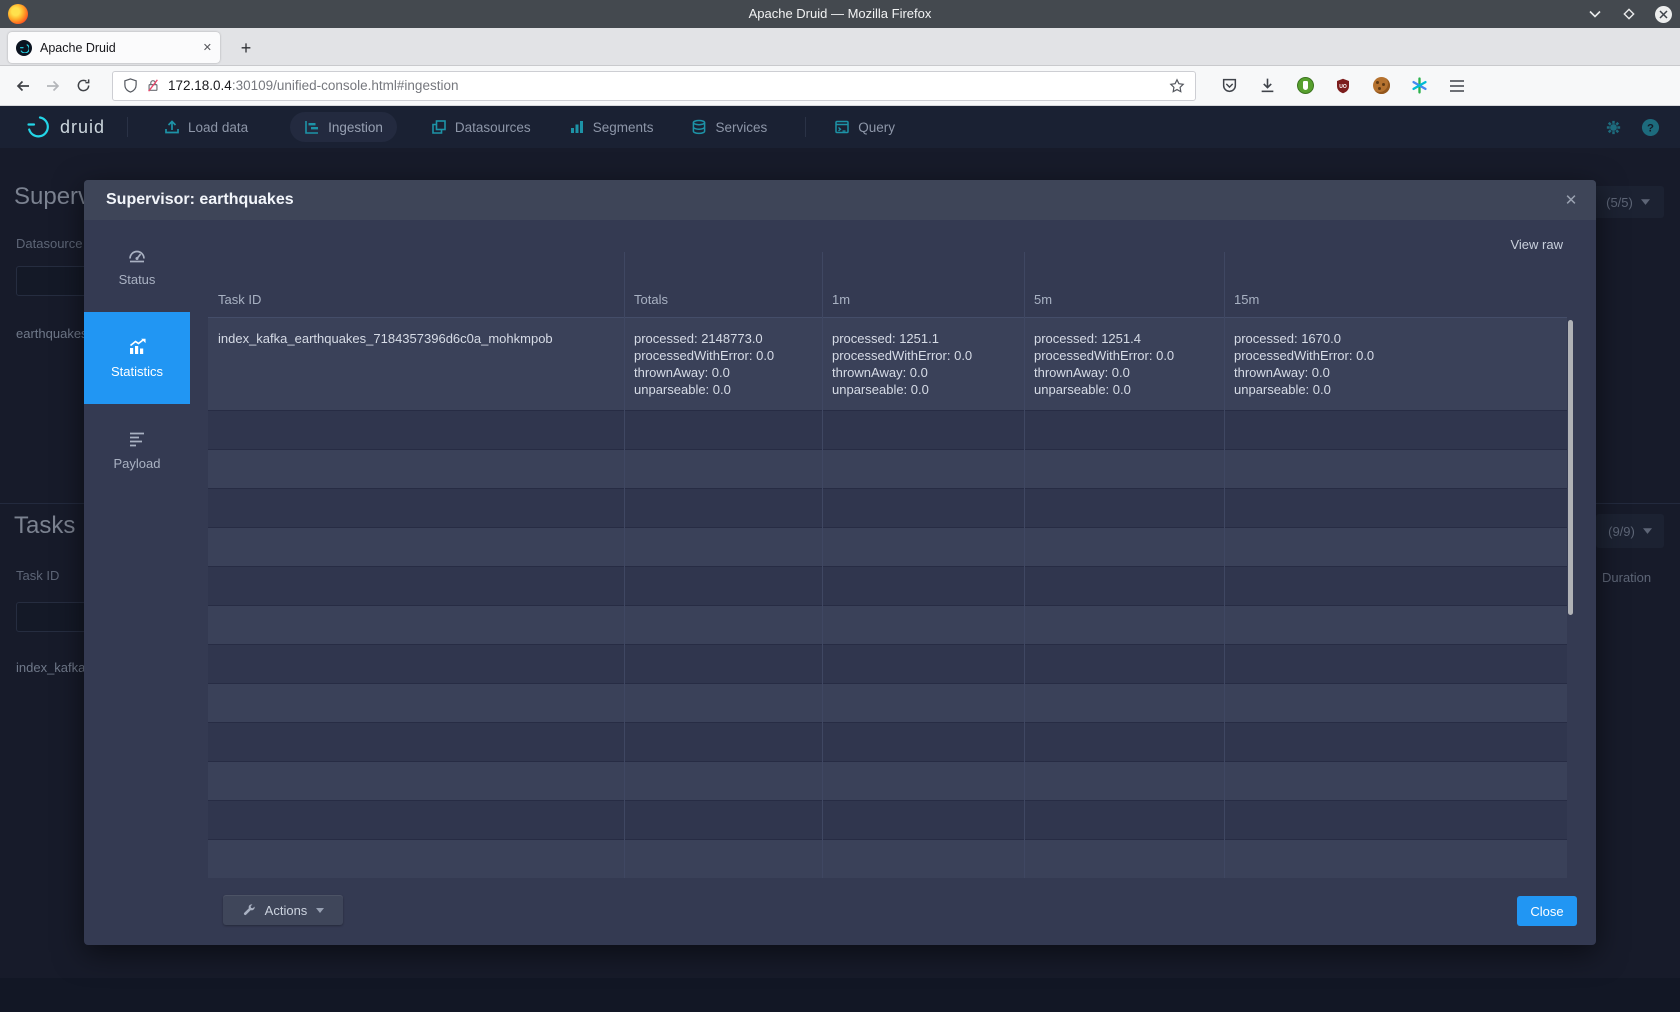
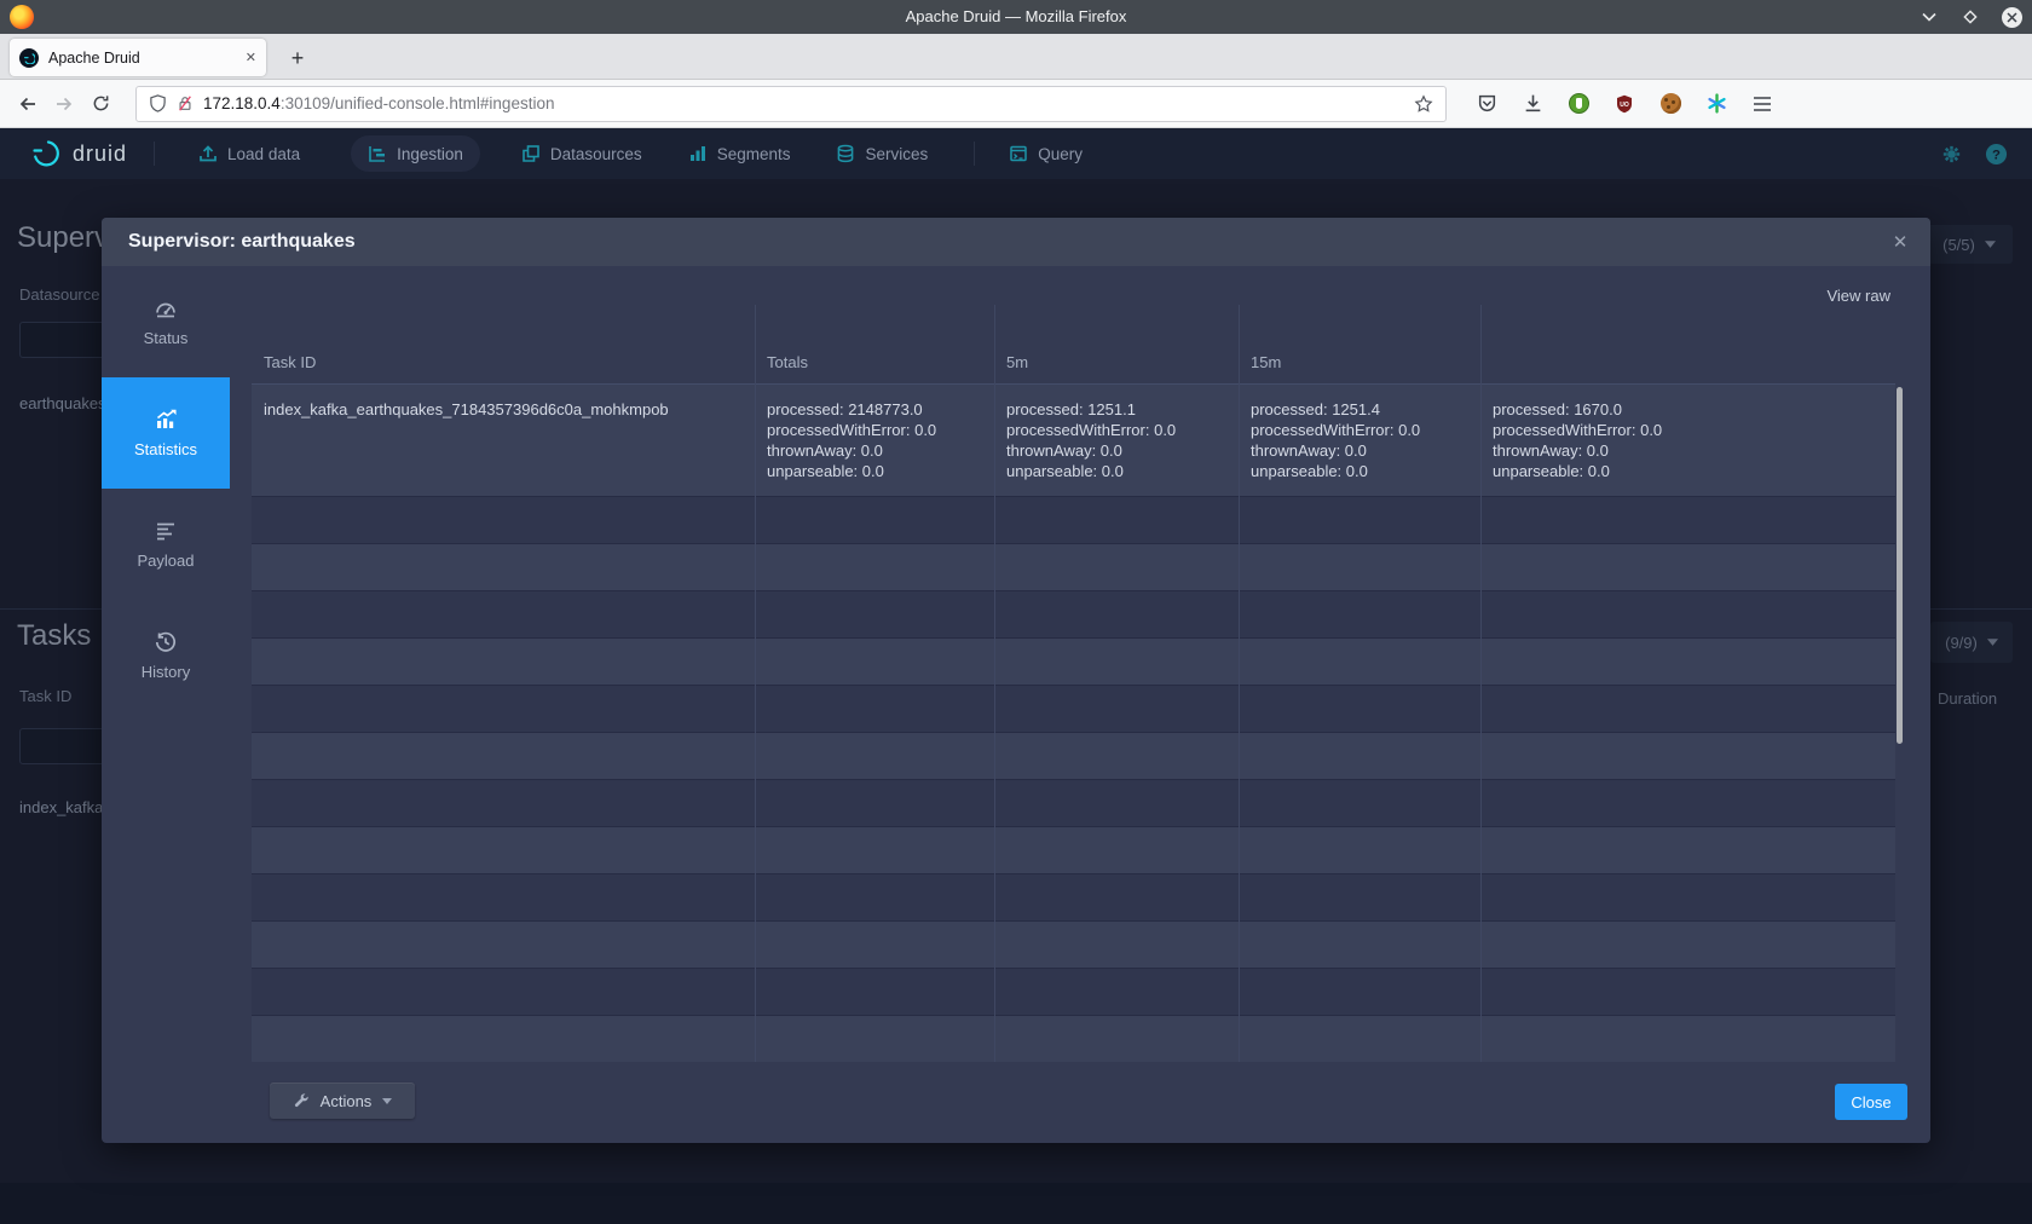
  Apache Druid — Mozilla Firefox
  Apache Druid
  ✕
  +
  172.18.0.4:30109/unified-console.html#ingestion
  druid
  Load data
  Ingestion
  Datasources
  Segments
  Services
  Query
  ?
  (5/5)
  Datasource
  earthquake
  Tasks
  (9/9)
  Task ID
  Duration
  Supervisor: earthquakes
  ✕
  Status
  Statistics
  Payload
+ History
  View raw
  Task ID
  Totals
- 1m
  5m
  15m
  index_kafka_earthquakes_7184357396d6c0a_mohkmpob
  processed: 2148773.0
  processedWithError: 0.0
  thrownAway: 0.0
  unparseable: 0.0
  processed: 1251.1
  processedWithError: 0.0
  thrownAway: 0.0
  unparseable: 0.0
  processed: 1251.4
  processedWithError: 0.0
  thrownAway: 0.0
  unparseable: 0.0
  processed: 1670.0
  processedWithError: 0.0
  thrownAway: 0.0
  unparseable: 0.0
  Actions
  Close
